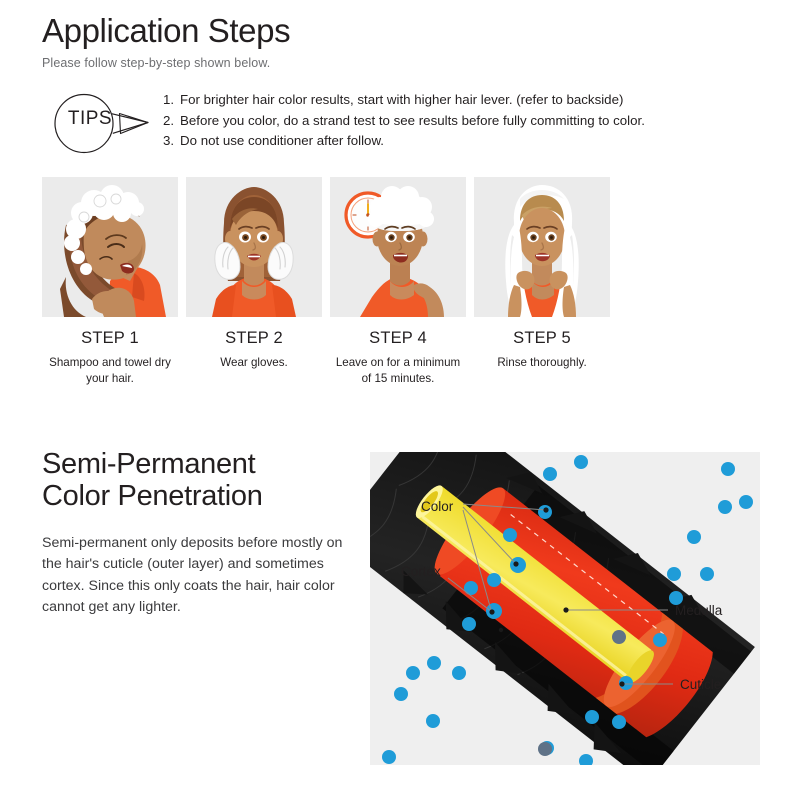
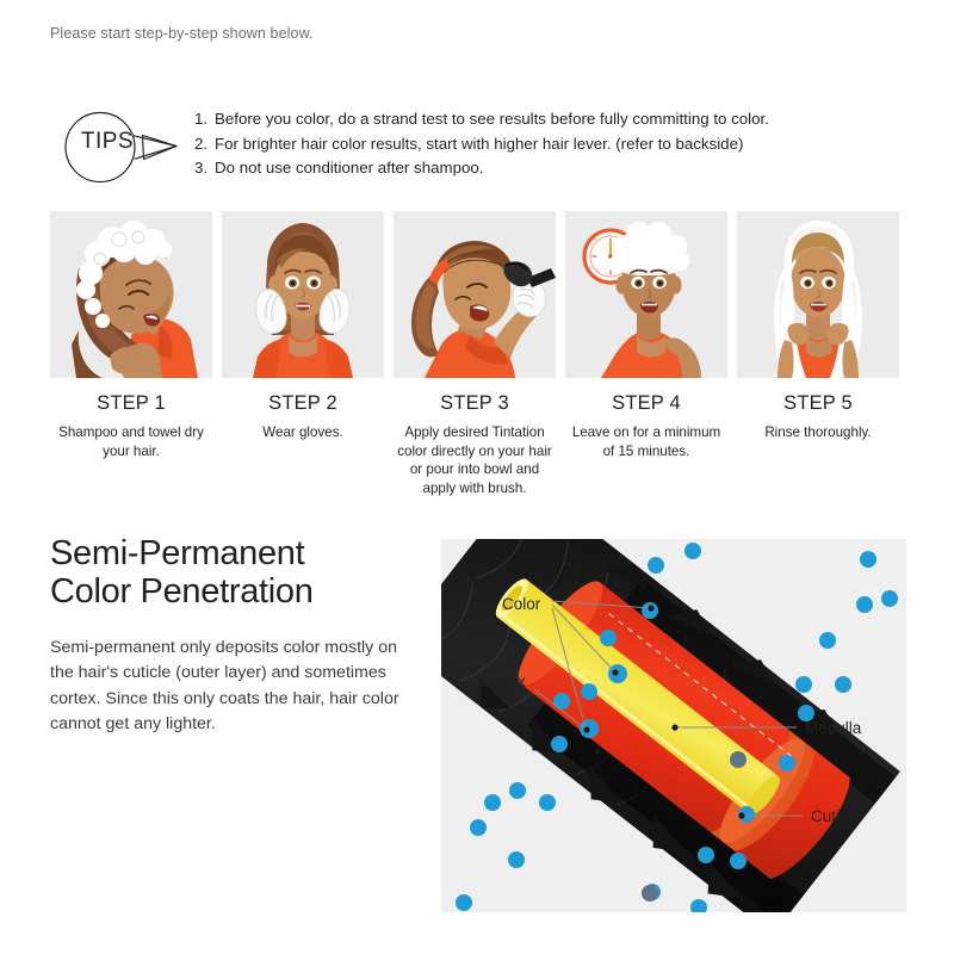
- Application Steps
- Please follow step-by-step shown below.
+ Please start step-by-step shown below.
  TIPS
  1.
- For brighter hair color results, start with higher hair lever. (refer to backside)
+ Before you color, do a strand test to see results before fully committing to color.
  2.
- Before you color, do a strand test to see results before fully committing to color.
+ For brighter hair color results, start with higher hair lever. (refer to backside)
  3.
- Do not use conditioner after follow.
+ Do not use conditioner after shampoo.
  STEP 1
  Shampoo and towel dry your hair.
  STEP 2
  Wear gloves.
+ STEP 3
+ Apply desired Tintation color directly on your hair or pour into bowl and apply with brush.
  STEP 4
  Leave on for a minimum of 15 minutes.
  STEP 5
  Rinse thoroughly.
  Semi-Permanent
  Color Penetration
- Semi-permanent only deposits before mostly on the hair's cuticle (outer layer) and sometimes cortex. Since this only coats the hair, hair color cannot get any lighter.
+ Semi-permanent only deposits color mostly on the hair's cuticle (outer layer) and sometimes cortex. Since this only coats the hair, hair color cannot get any lighter.
  Color
  Cortex
  Medulla
  Cuticle
